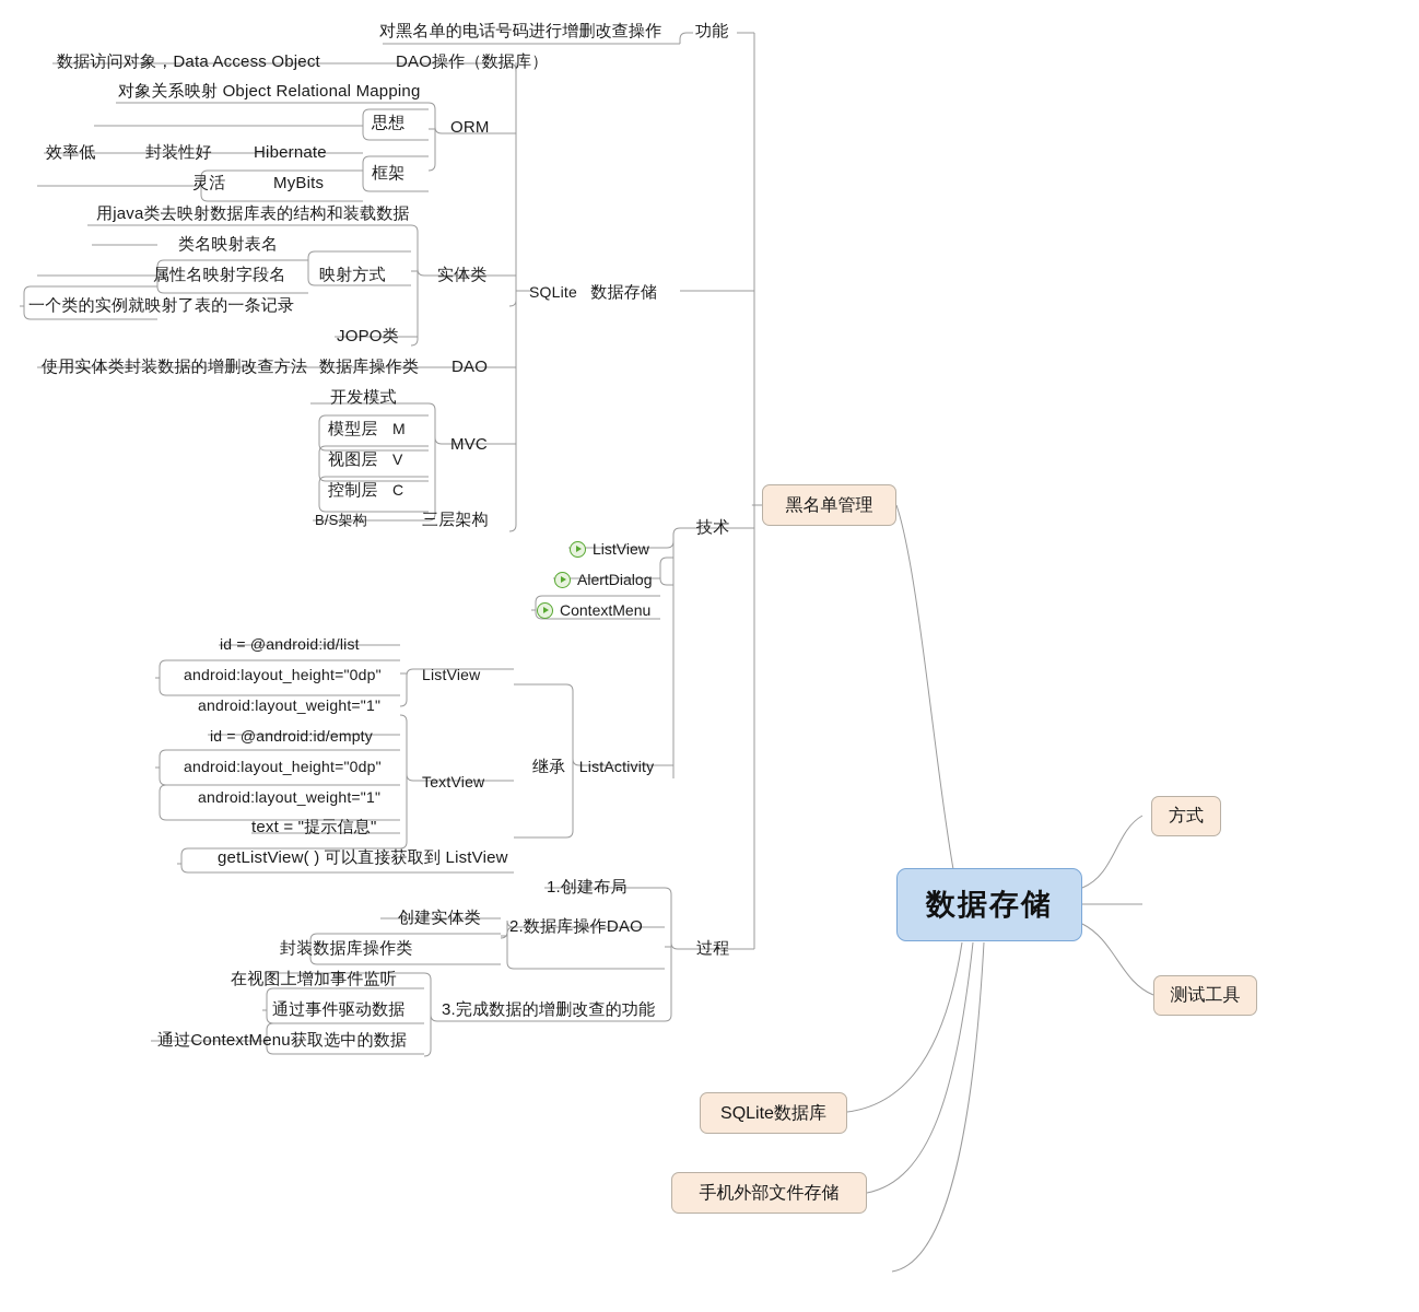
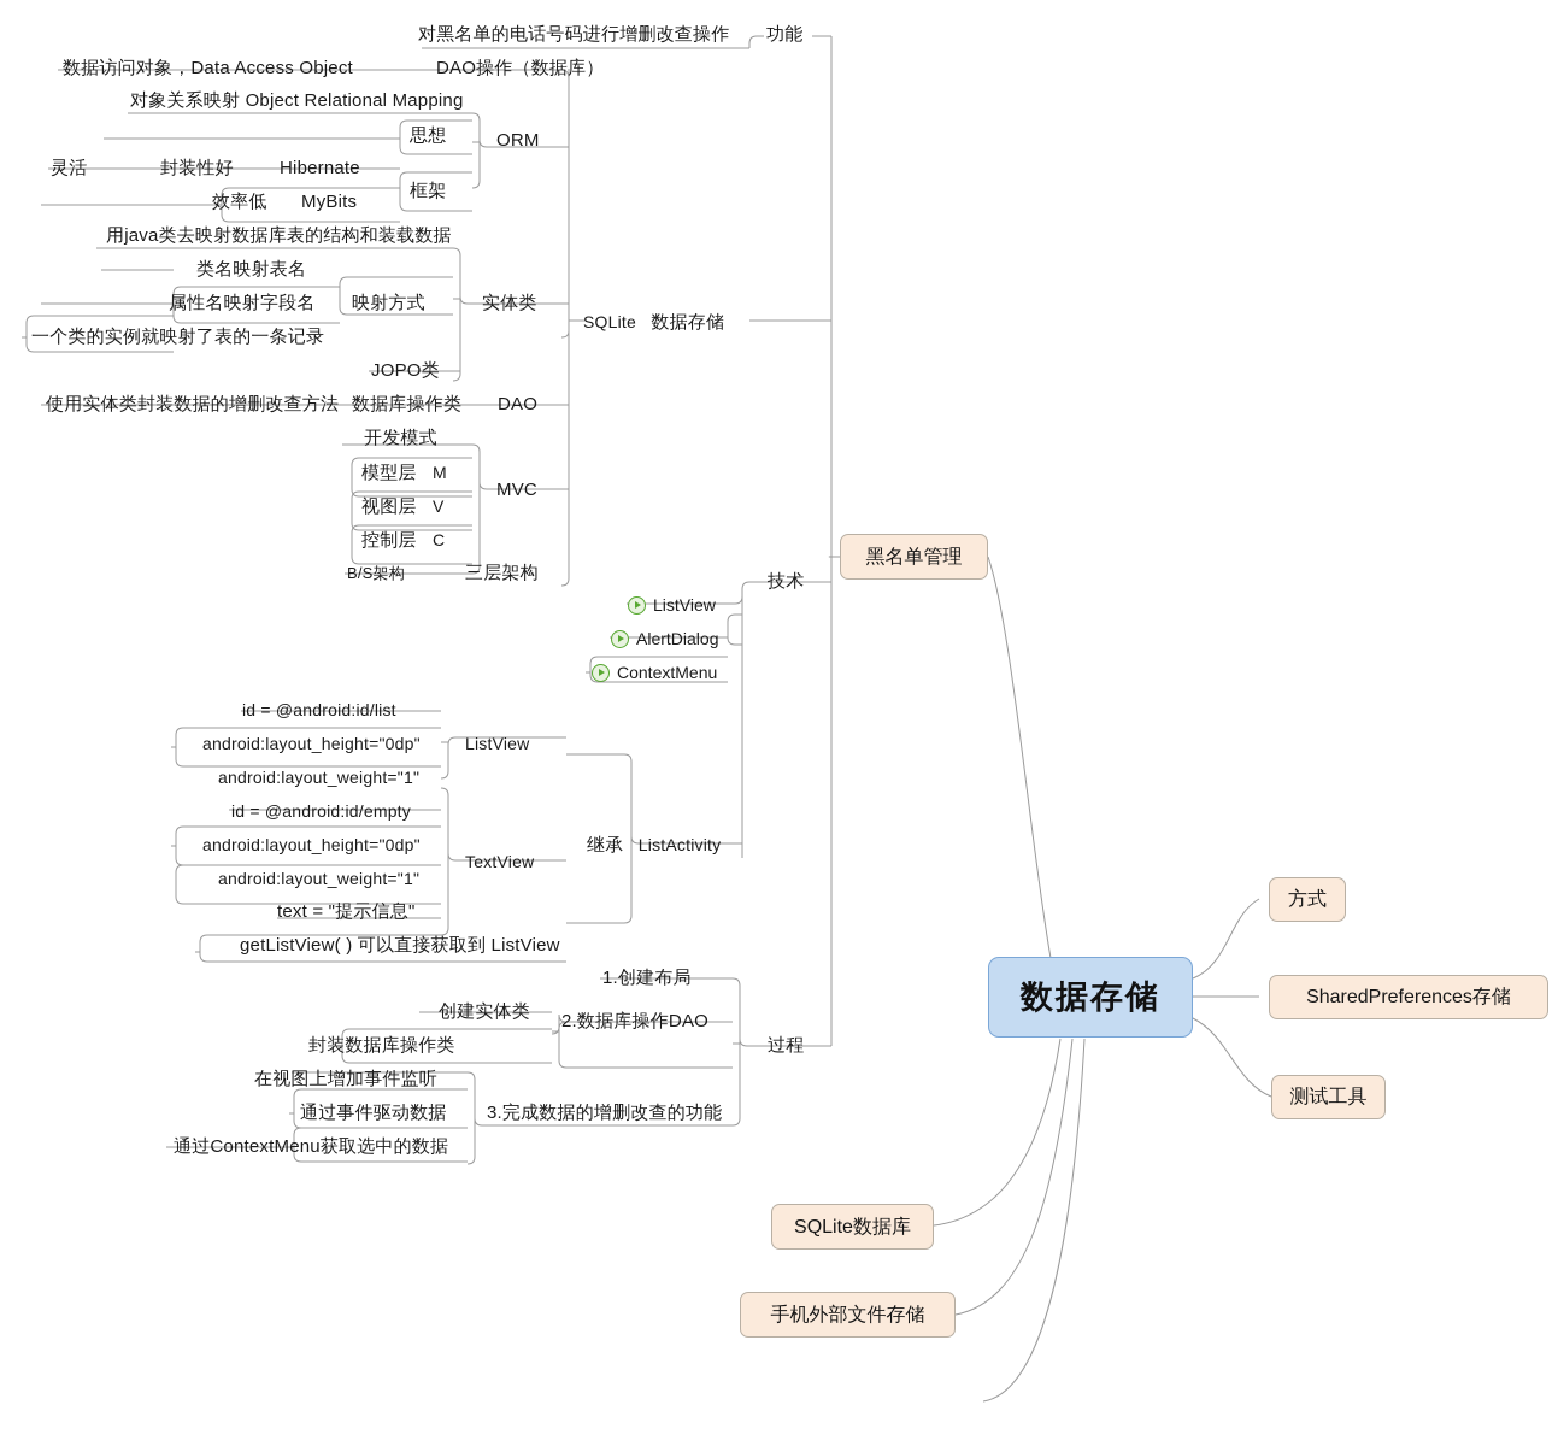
  对黑名单的电话号码进行增删改查操作
  功能
  数据访问对象，Data Access Object
  DAO操作（数据库）
  对象关系映射 Object Relational Mapping
  ORM
  思想
  框架
- 效率低
+ 灵活
  封装性好
  Hibernate
- 灵活
+ 效率低
  MyBits
  用java类去映射数据库表的结构和装载数据
  类名映射表名
  属性名映射字段名
  一个类的实例就映射了表的一条记录
  映射方式
  实体类
  SQLite 数据存储
  JOPO类
  使用实体类封装数据的增删改查方法
  数据库操作类
  DAO
  开发模式
  模型层 M
  视图层 V
  控制层 C
  MVC
  B/S架构
  三层架构
  技术
  ListView
  AlertDialog
  ContextMenu
  id = @android:id/list
  android:layout_height="0dp"
  android:layout_weight="1"
  ListView
  id = @android:id/empty
  android:layout_height="0dp"
  android:layout_weight="1"
  text = "提示信息"
  TextView
  getListView( ) 可以直接获取到 ListView
  继承 ListActivity
  过程
  1.创建布局
  2.数据库操作DAO
  3.完成数据的增删改查的功能
  创建实体类
  封装数据库操作类
  在视图上增加事件监听
  通过事件驱动数据
  通过ContextMenu获取选中的数据
  黑名单管理
  数据存储
  方式
+ SharedPreferences存储
  测试工具
  SQLite数据库
  手机外部文件存储
